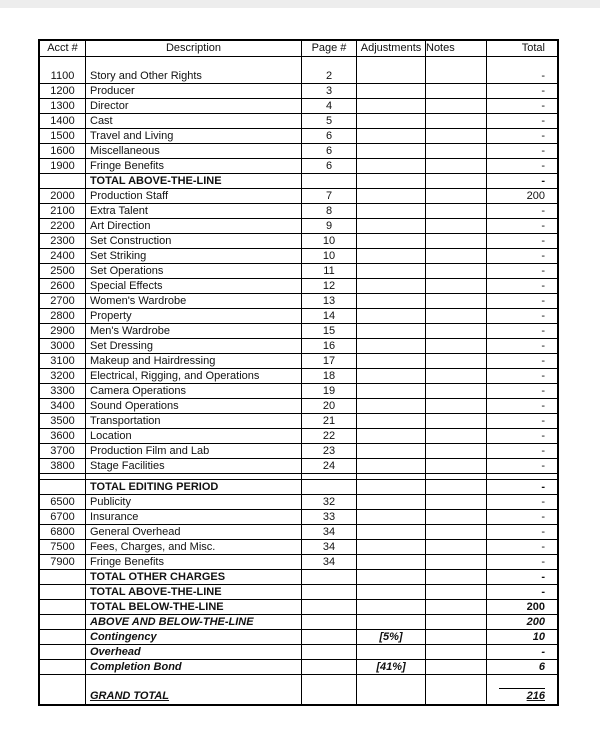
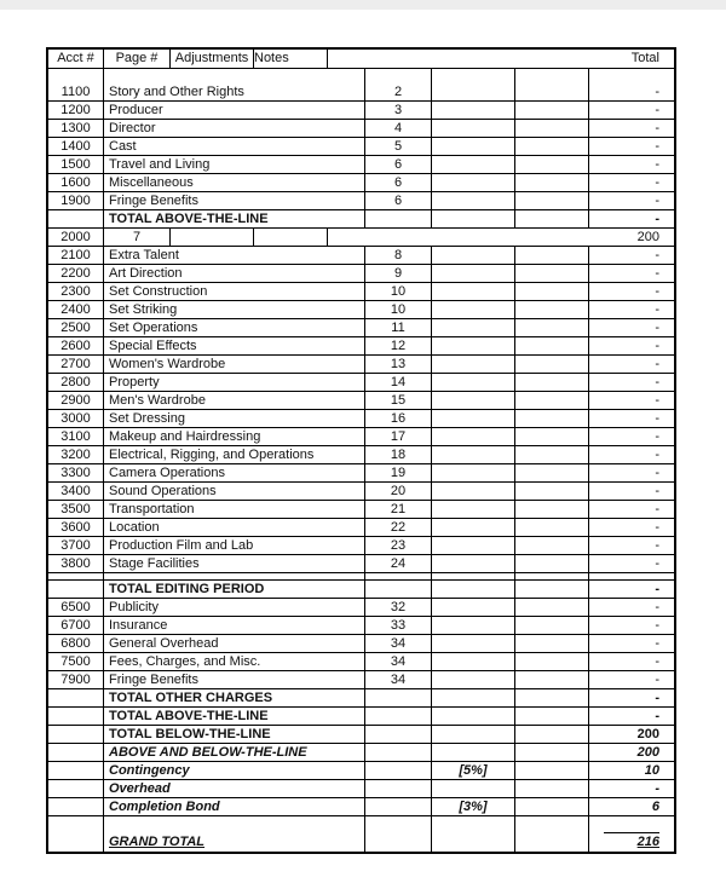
  Acct #
- Description
  Page #
  Adjustments
  Notes
  Total
  1100
  Story and Other Rights
  2
  -
  1200
  Producer
  3
  -
  1300
  Director
  4
  -
  1400
  Cast
  5
  -
  1500
  Travel and Living
  6
  -
  1600
  Miscellaneous
  6
  -
  1900
  Fringe Benefits
  6
  -
  TOTAL ABOVE-THE-LINE
  -
  2000
- Production Staff
  7
  200
  2100
  Extra Talent
  8
  -
  2200
  Art Direction
  9
  -
  2300
  Set Construction
  10
  -
  2400
  Set Striking
  10
  -
  2500
  Set Operations
  11
  -
  2600
  Special Effects
  12
  -
  2700
  Women's Wardrobe
  13
  -
  2800
  Property
  14
  -
  2900
  Men's Wardrobe
  15
  -
  3000
  Set Dressing
  16
  -
  3100
  Makeup and Hairdressing
  17
  -
  3200
  Electrical, Rigging, and Operations
  18
  -
  3300
  Camera Operations
  19
  -
  3400
  Sound Operations
  20
  -
  3500
  Transportation
  21
  -
  3600
  Location
  22
  -
  3700
  Production Film and Lab
  23
  -
  3800
  Stage Facilities
  24
  -
  TOTAL EDITING PERIOD
  -
  6500
  Publicity
  32
  -
  6700
  Insurance
  33
  -
  6800
  General Overhead
  34
  -
  7500
  Fees, Charges, and Misc.
  34
  -
  7900
  Fringe Benefits
  34
  -
  TOTAL OTHER CHARGES
  -
  TOTAL ABOVE-THE-LINE
  -
  TOTAL BELOW-THE-LINE
  200
  ABOVE AND BELOW-THE-LINE
  200
  Contingency
  [5%]
  10
  Overhead
  -
  Completion Bond
- [41%]
+ [3%]
  6
  GRAND TOTAL
  216
